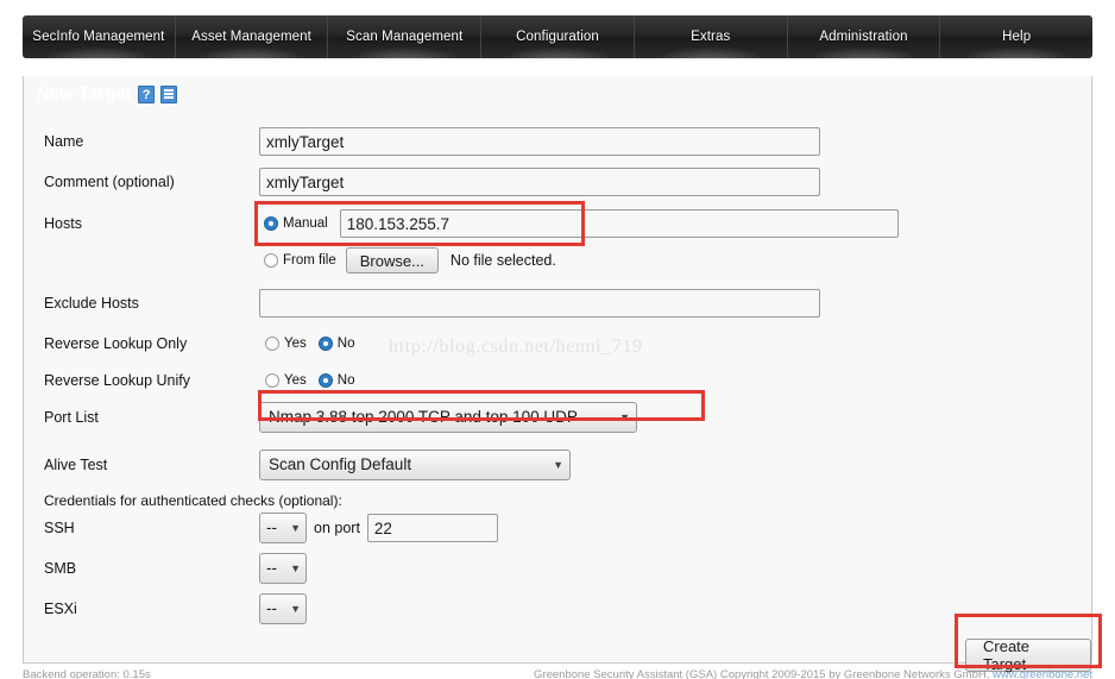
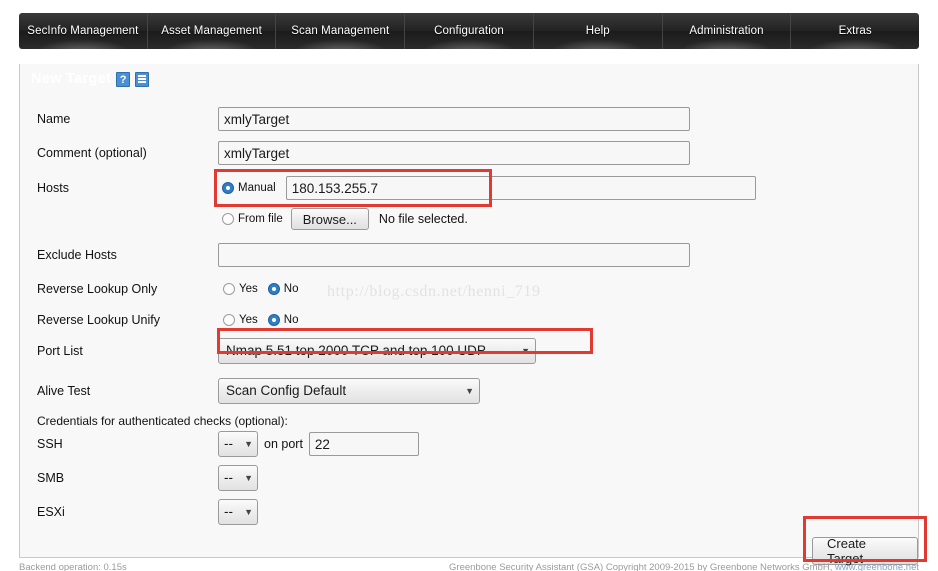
  SecInfo Management
  Asset Management
  Scan Management
  Configuration
- Extras
+ Help
  Administration
- Help
+ Extras
  ?
  Name
  xmlyTarget
  Comment (optional)
  xmlyTarget
  Hosts
  Manual
  180.153.255.7
  From file
  Browse...
  No file selected.
  Exclude Hosts
  Reverse Lookup Only
  Yes
  No
  Reverse Lookup Unify
  Yes
  No
  Port List
- Nmap 3.88 top 2000 TCP and top 100 UDP
+ Nmap 5.51 top 2000 TCP and top 100 UDP
  ▼
  Alive Test
  Scan Config Default
  ▼
  Credentials for authenticated checks (optional):
  SSH
  --
  ▼
  on port
  22
  SMB
  --
  ▼
  ESXi
  --
  ▼
  Create Target
  Backend operation: 0.15s
  Greenbone Security Assistant (GSA) Copyright 2009-2015 by Greenbone Networks GmbH, www.greenbone.net
